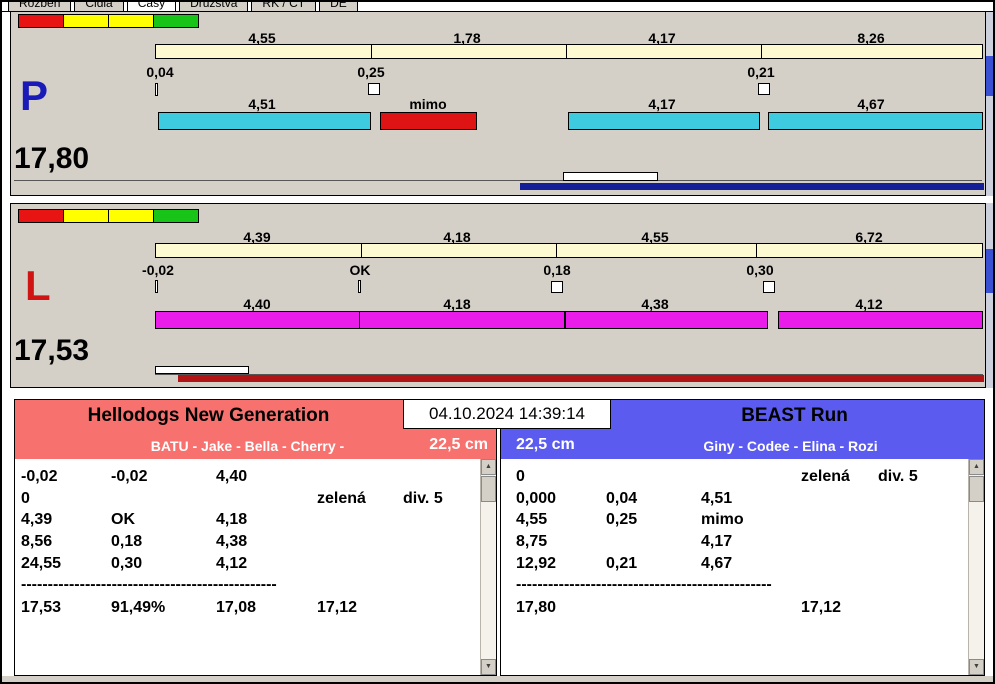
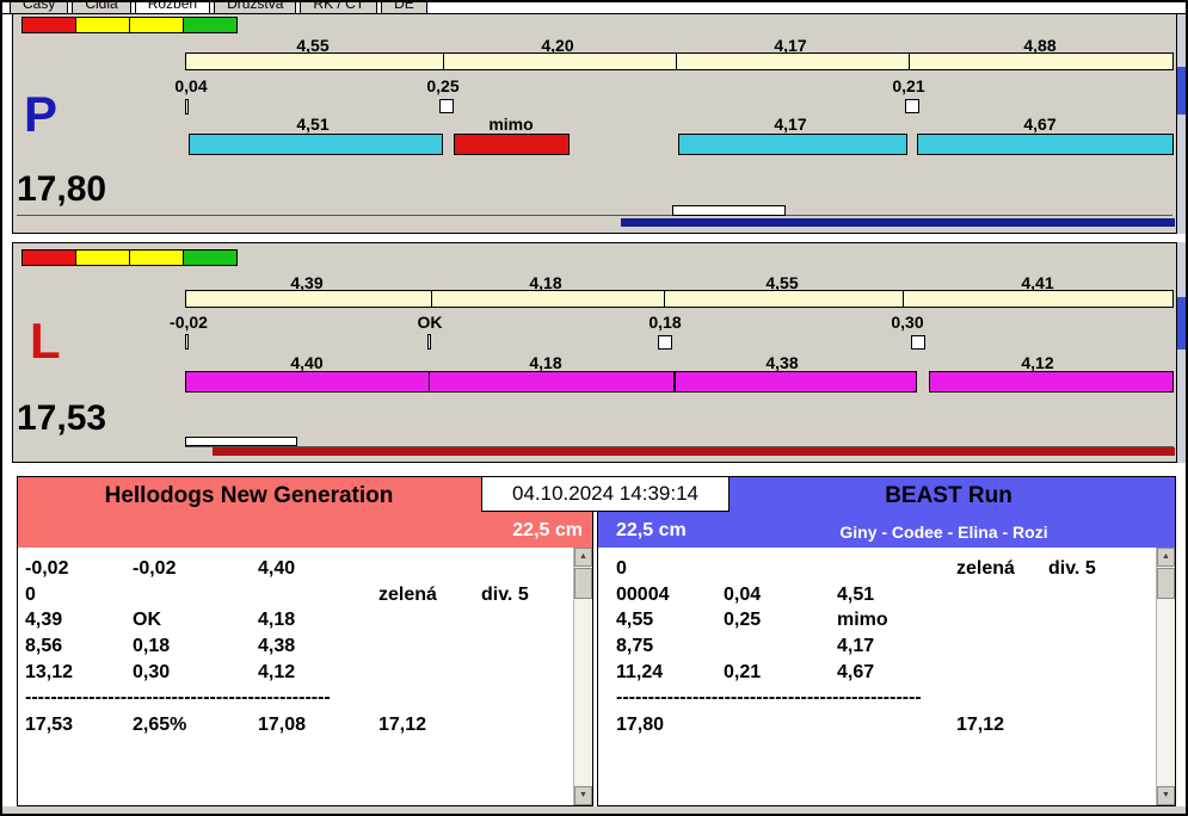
- Rozběh
+ Časy
  Čidla
- Časy
+ Rozběh
  Družstva
  RK / ČT
  DE
  4,55
- 1,78
+ 4,20
  4,17
- 8,26
+ 4,88
  0,04
  0,25
  0,21
  P
  4,51
  mimo
  4,17
  4,67
  17,80
  4,39
  4,18
  4,55
- 6,72
+ 4,41
  -0,02
  OK
  0,18
  0,30
  L
  4,40
  4,18
  4,38
  4,12
  17,53
  Hellodogs New Generation
- BATU - Jake - Bella - Cherry -
  22,5 cm
  -0,02
  -0,02
  4,40
  0
  zelená
  div. 5
  4,39
  OK
  4,18
  8,56
  0,18
  4,38
- 24,55
+ 13,12
  0,30
  4,12
  ------------------------------------------------
  17,53
- 91,49%
+ 2,65%
  17,08
  17,12
  BEAST Run
  22,5 cm
  Giny - Codee - Elina - Rozi
  0
  zelená
  div. 5
- 0,000
+ 00004
  0,04
  4,51
  4,55
  0,25
  mimo
  8,75
  4,17
- 12,92
+ 11,24
  0,21
  4,67
  ------------------------------------------------
  17,80
  17,12
  04.10.2024 14:39:14
